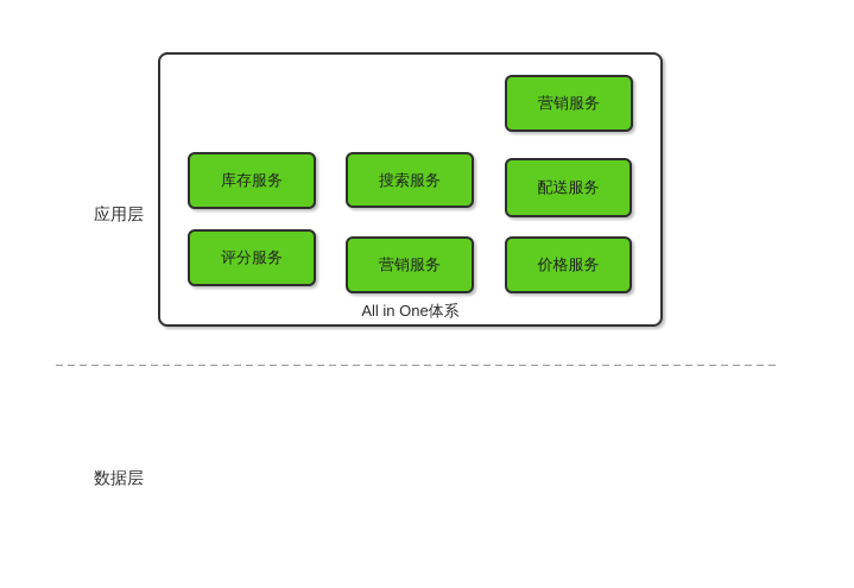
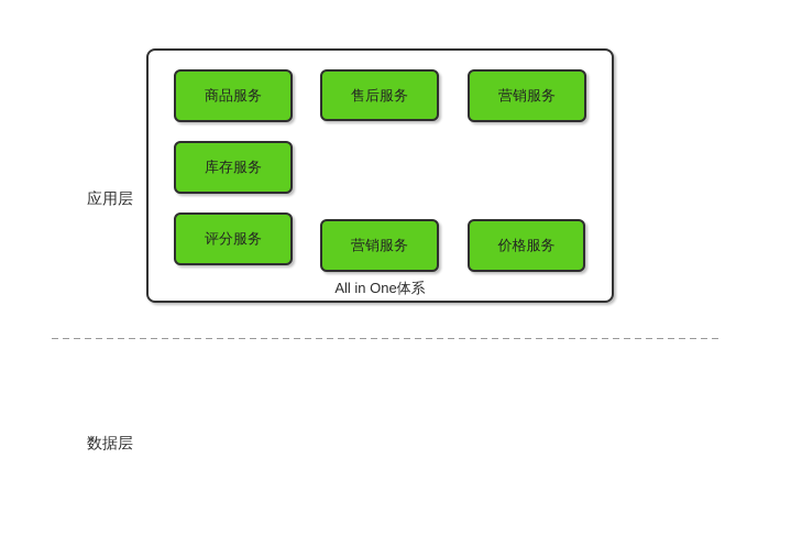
  应用层
  All in One体系
+ 商品服务
+ 售后服务
  营销服务
  库存服务
- 搜索服务
- 配送服务
  评分服务
  营销服务
  价格服务
  数据层
